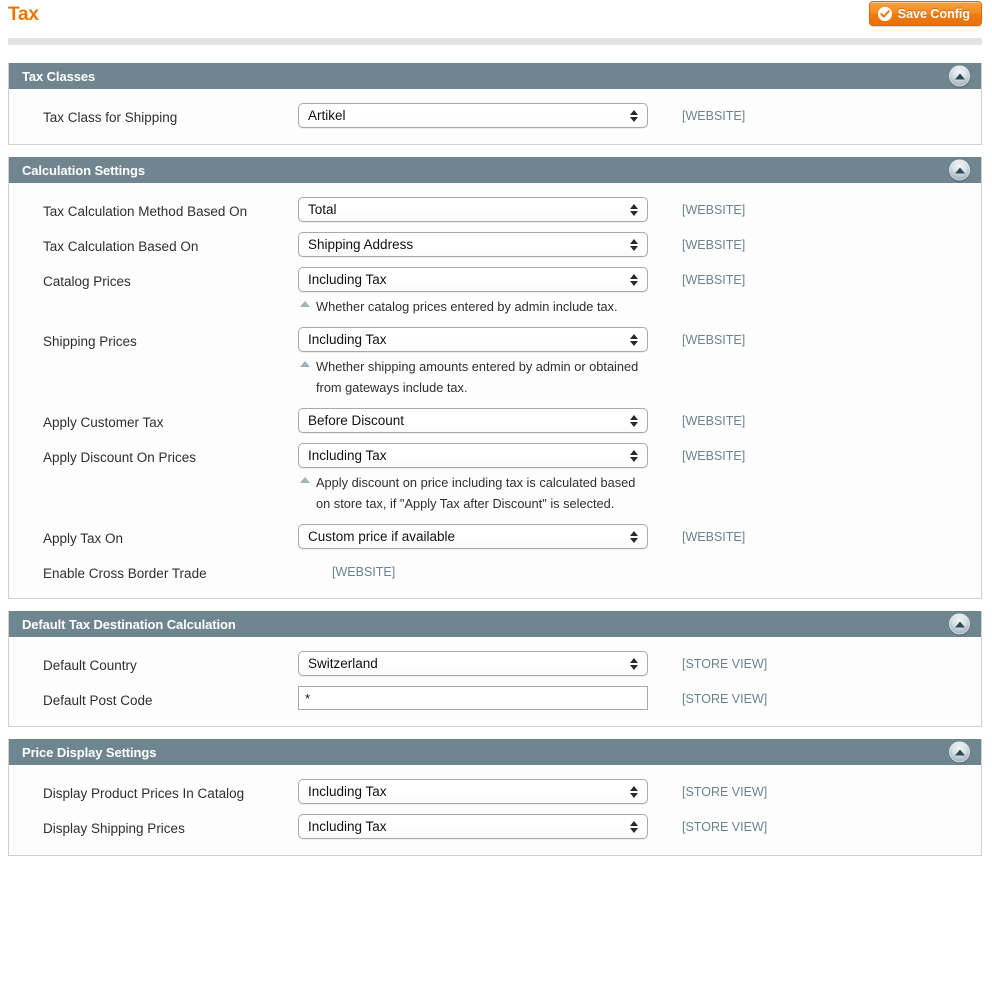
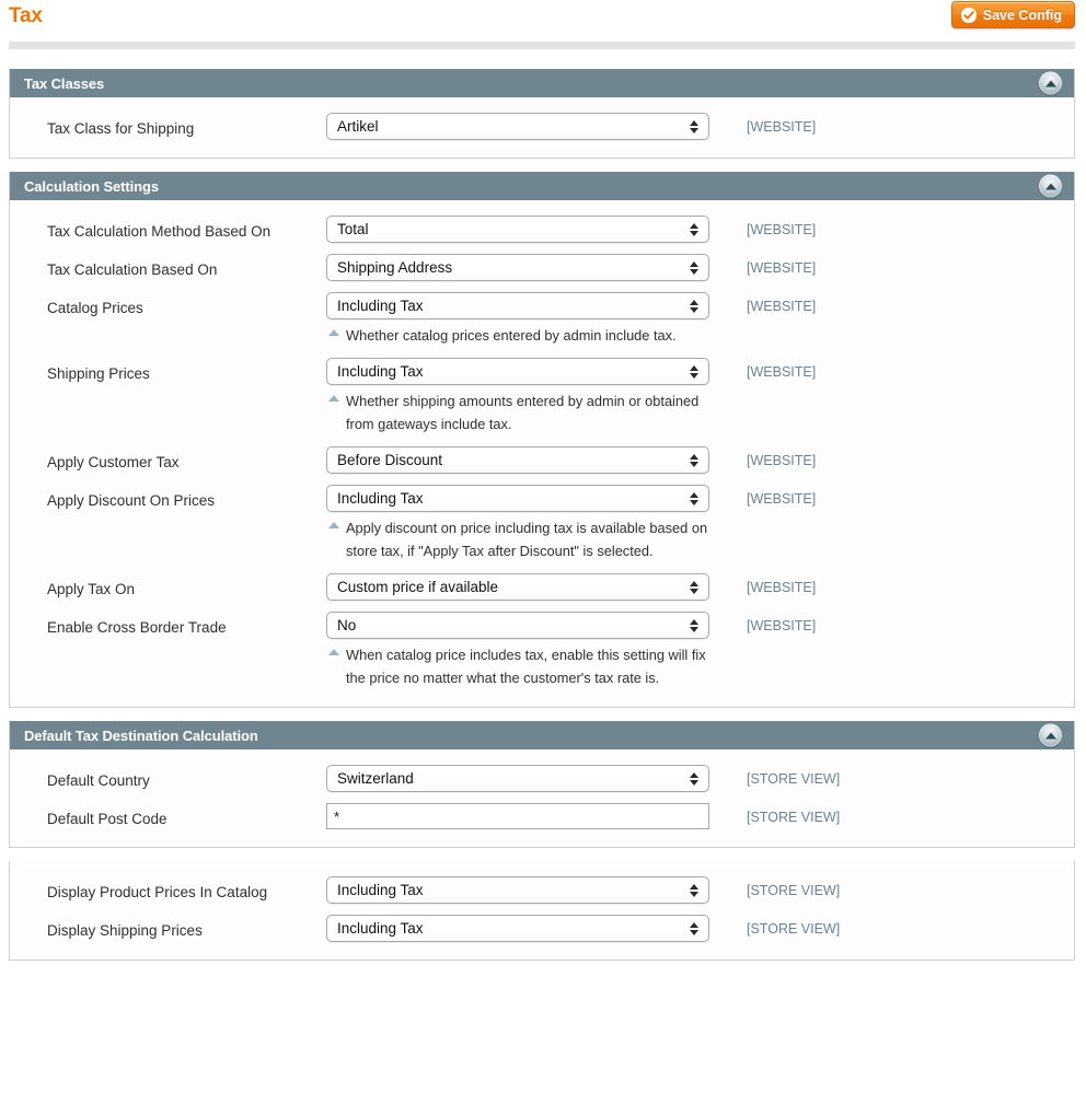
  Tax
  Save Config
  Tax Classes
  Tax Class for Shipping
  Artikel
  [WEBSITE]
  Calculation Settings
  Tax Calculation Method Based On
  Total
  [WEBSITE]
  Tax Calculation Based On
  Shipping Address
  [WEBSITE]
  Catalog Prices
  Including Tax
  Whether catalog prices entered by admin include tax.
  [WEBSITE]
  Shipping Prices
  Including Tax
  Whether shipping amounts entered by admin or obtained from gateways include tax.
  [WEBSITE]
  Apply Customer Tax
  Before Discount
  [WEBSITE]
  Apply Discount On Prices
  Including Tax
- Apply discount on price including tax is calculated based on store tax, if "Apply Tax after Discount" is selected.
+ Apply discount on price including tax is available based on store tax, if "Apply Tax after Discount" is selected.
  [WEBSITE]
  Apply Tax On
  Custom price if available
  [WEBSITE]
  Enable Cross Border Trade
+ No
+ When catalog price includes tax, enable this setting will fix the price no matter what the customer's tax rate is.
  [WEBSITE]
  Default Tax Destination Calculation
  Default Country
  Switzerland
  [STORE VIEW]
  Default Post Code
  *
  [STORE VIEW]
- Price Display Settings
  Display Product Prices In Catalog
  Including Tax
  [STORE VIEW]
  Display Shipping Prices
  Including Tax
  [STORE VIEW]
